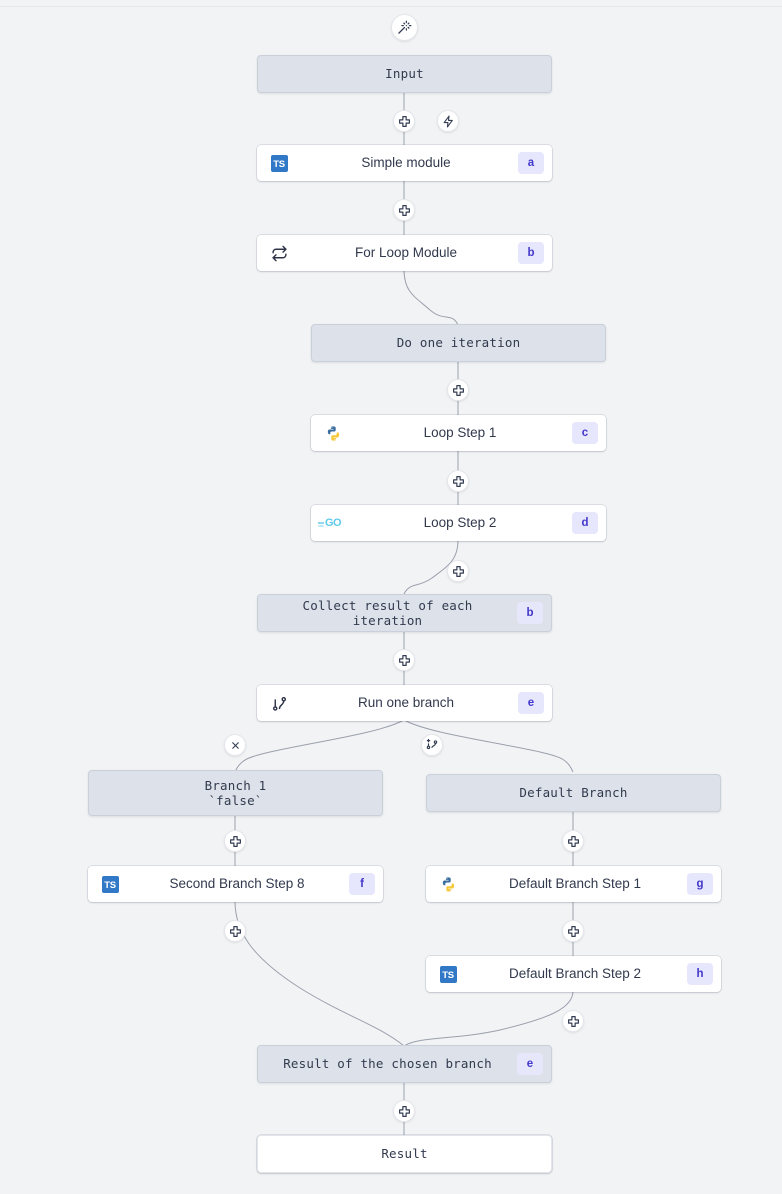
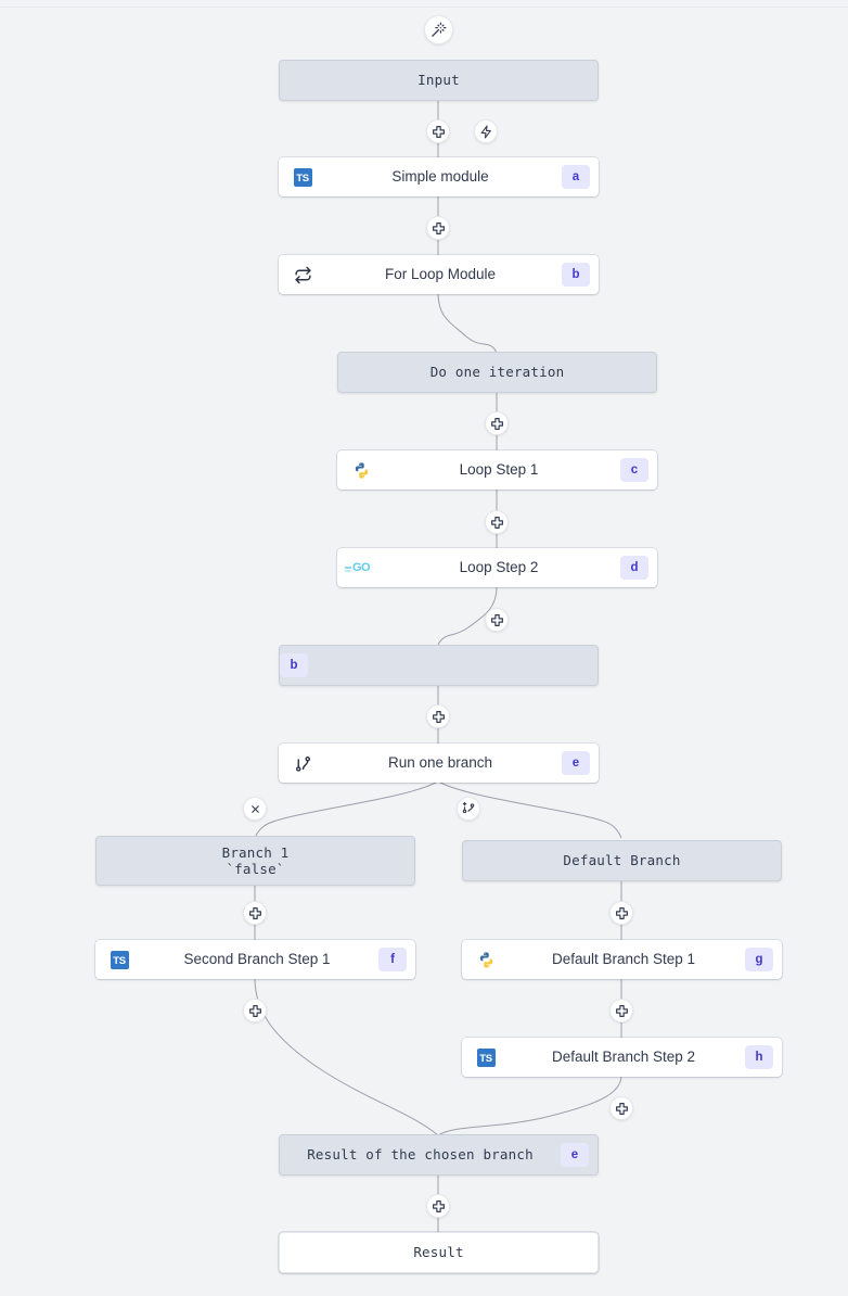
  Input
  TS
  Simple module
  a
  For Loop Module
  b
  Do one iteration
  Loop Step 1
  c
  GO
  Loop Step 2
  d
- Collect result of each iteration
  b
  Run one branch
  e
  Branch 1
  `false`
  Default Branch
  TS
- Second Branch Step 8
+ Second Branch Step 1
  f
  Default Branch Step 1
  g
  TS
  Default Branch Step 2
  h
  Result of the chosen branch
  e
  Result
